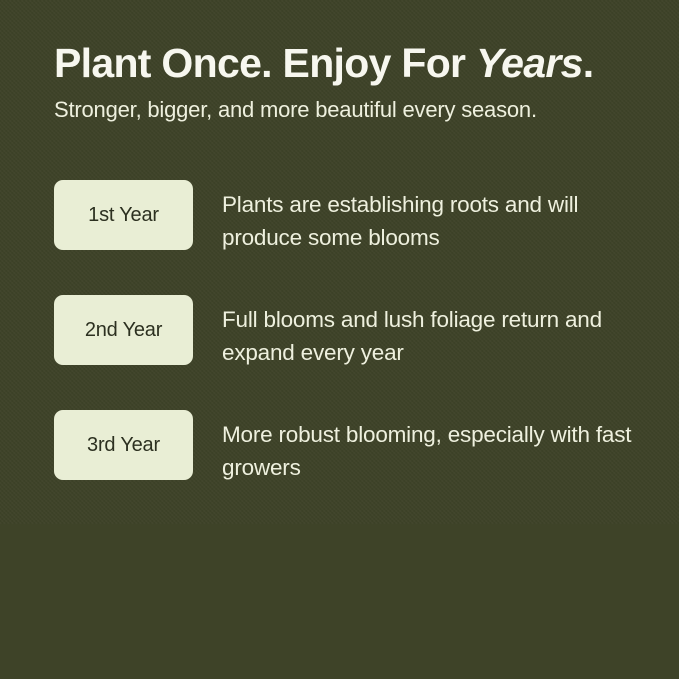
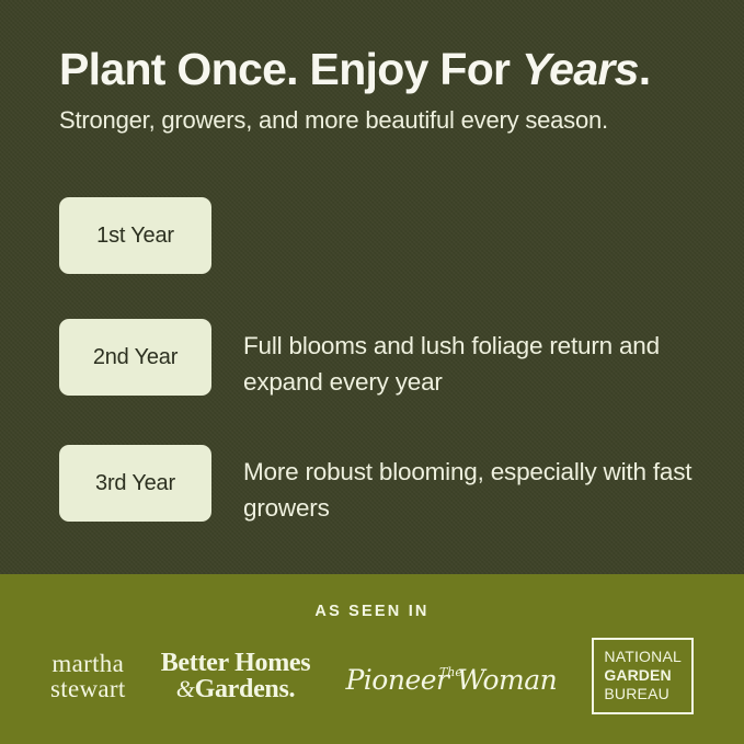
  Plant Once. Enjoy For Years.
- Stronger, bigger, and more beautiful every season.
+ Stronger, growers, and more beautiful every season.
  1st Year
- Plants are establishing roots and will produce some blooms
  2nd Year
  Full blooms and lush foliage return and expand every year
  3rd Year
  More robust blooming, especially with fast growers
+ AS SEEN IN
+ martha
+ stewart
+ Better Homes
+ &Gardens.
+ The
+ Pioneer Woman
+ NATIONAL
+ GARDEN
+ BUREAU
